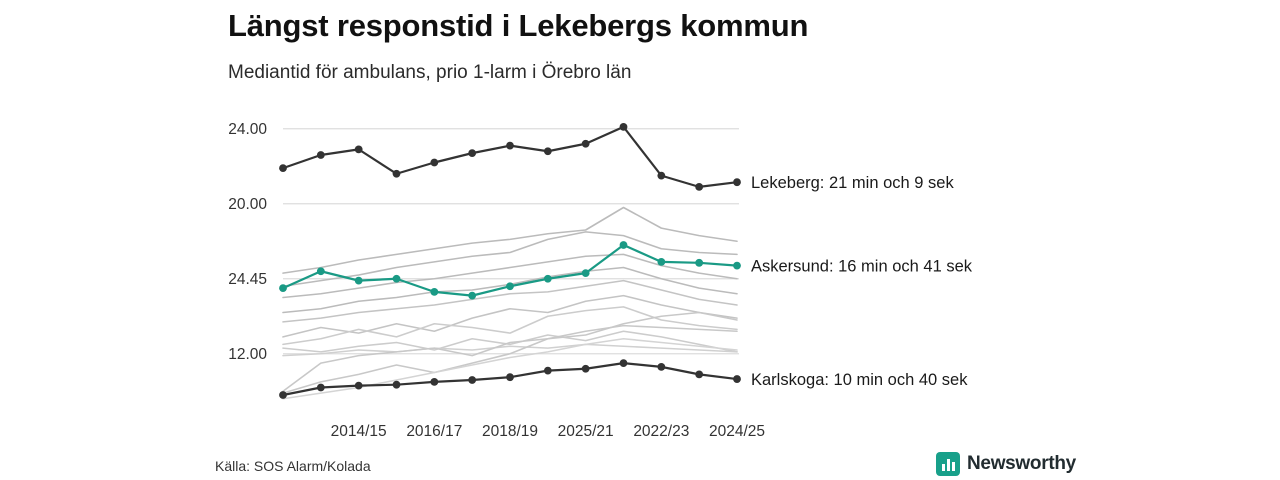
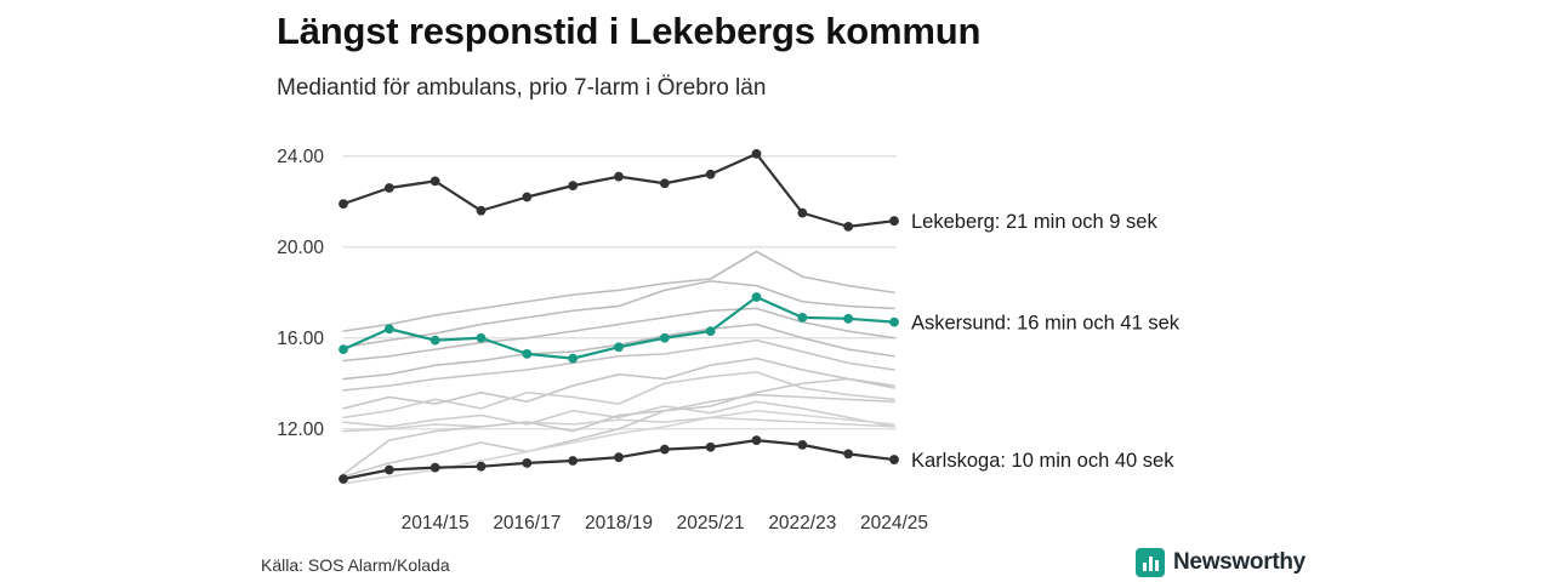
  Längst responstid i Lekebergs kommun
- Mediantid för ambulans, prio 1-larm i Örebro län
+ Mediantid för ambulans, prio 7-larm i Örebro län
  12.00
- 24.45
+ 16.00
  20.00
  24.00
  2014/15
  2016/17
  2018/19
  2025/21
  2022/23
  2024/25
  Lekeberg: 21 min och 9 sek
  Askersund: 16 min och 41 sek
  Karlskoga: 10 min och 40 sek
  Källa: SOS Alarm/Kolada
  Newsworthy
